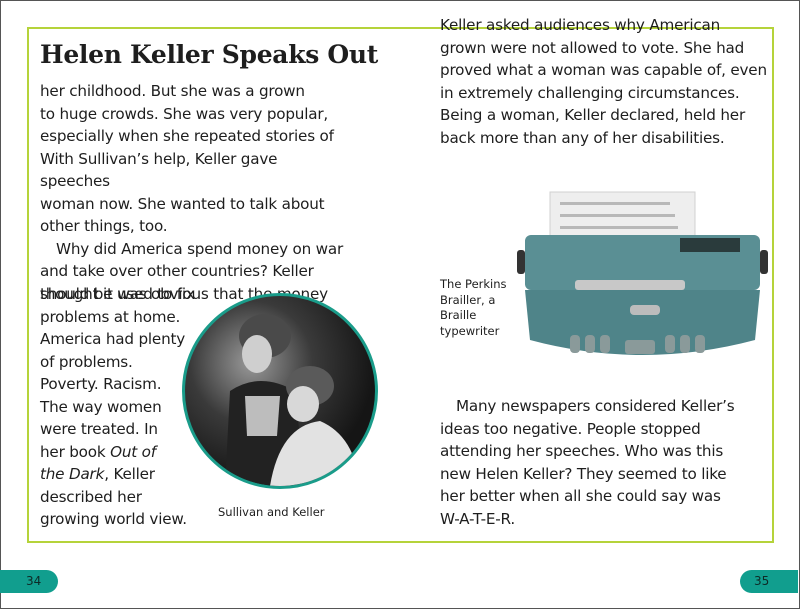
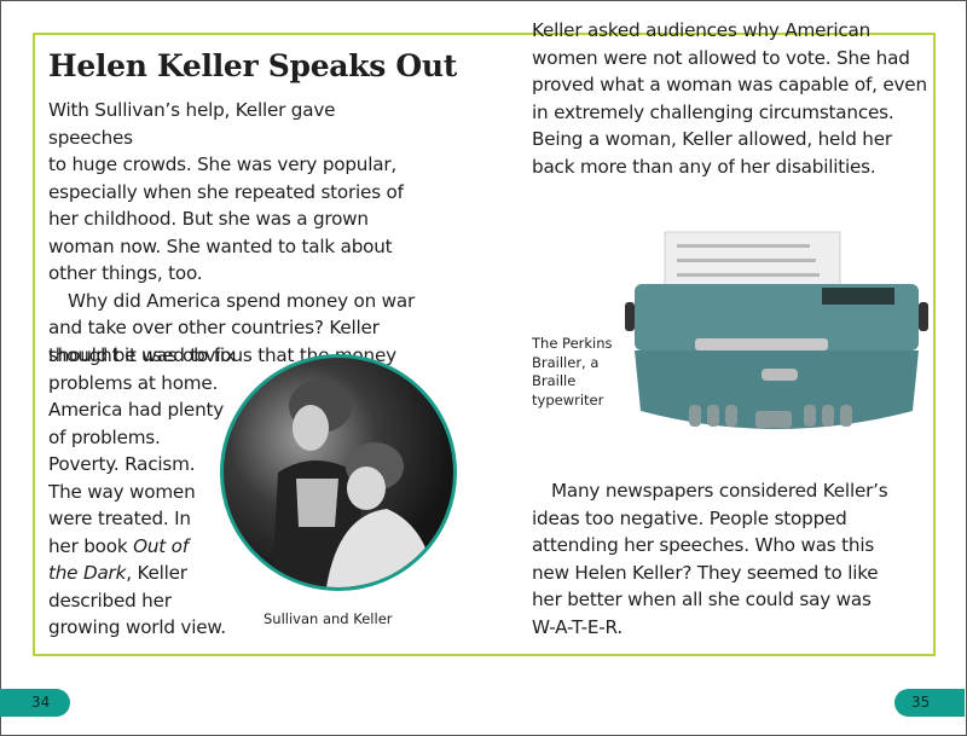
  Helen Keller Speaks Out
- her childhood. But she was a grown
+ With Sullivan’s help, Keller gave speeches
  to huge crowds. She was very popular,
  especially when she repeated stories of
- With Sullivan’s help, Keller gave speeches
+ her childhood. But she was a grown
  woman now. She wanted to talk about
  other things, too.
  Why did America spend money on war
  and take over other countries? Keller
  thought it was obvious that thney
  should be used to fix
  problems at home.
  America had plenty
  of problems.
  Poverty. Racism.
  The way women
  were treated. In
  her book Out of
  the Dark, Keller
  described her
  growing world view.
  Sullivan and Keller
  Keller asked audiences why American
- grown were not allowed to vote. She had
+ women were not allowed to vote. She had
  proved what a woman was capable of, even
  in extremely challenging circumstances.
- Being a woman, Keller declared, held her
+ Being a woman, Keller allowed, held her
  back more than any of her disabilities.
  The Perkins
  Brailler, a
  Braille
  typewriter
  Many newspapers considered Keller’s
  ideas too negative. People stopped
  attending her speeches. Who was this
  new Helen Keller? They seemed to like
  her better when all she could say was
  W-A-T-E-R.
  34
  35
